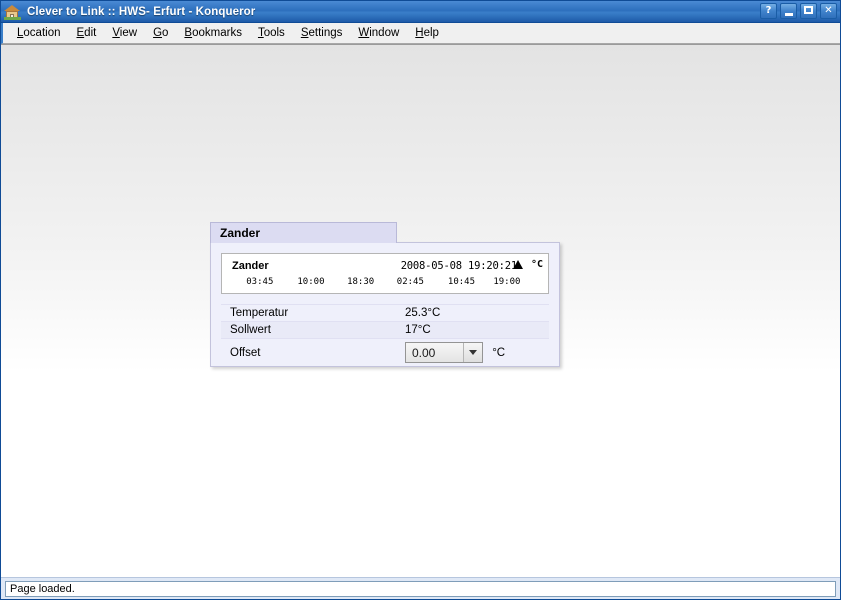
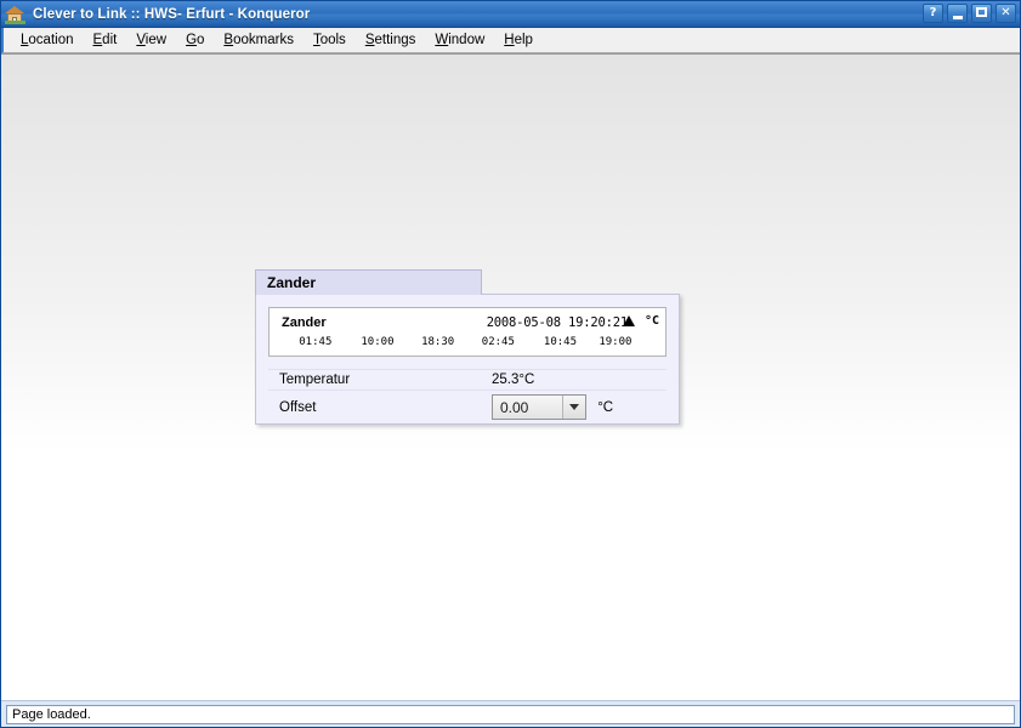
  Clever to Link :: HWS- Erfurt - Konqueror
  ?
  ✕
  Location
  Edit
  View
  Go
  Bookmarks
  Tools
  Settings
  Window
  Help
  Zander
  Zander
  2008-05-08 19:20:21
  °C
- 03:45
+ 01:45
  10:00
  18:30
  02:45
  10:45
  19:00
  Temperatur
  25.3°C
- Sollwert
- 17°C
  Offset
  0.00
  °C
  Page loaded.
